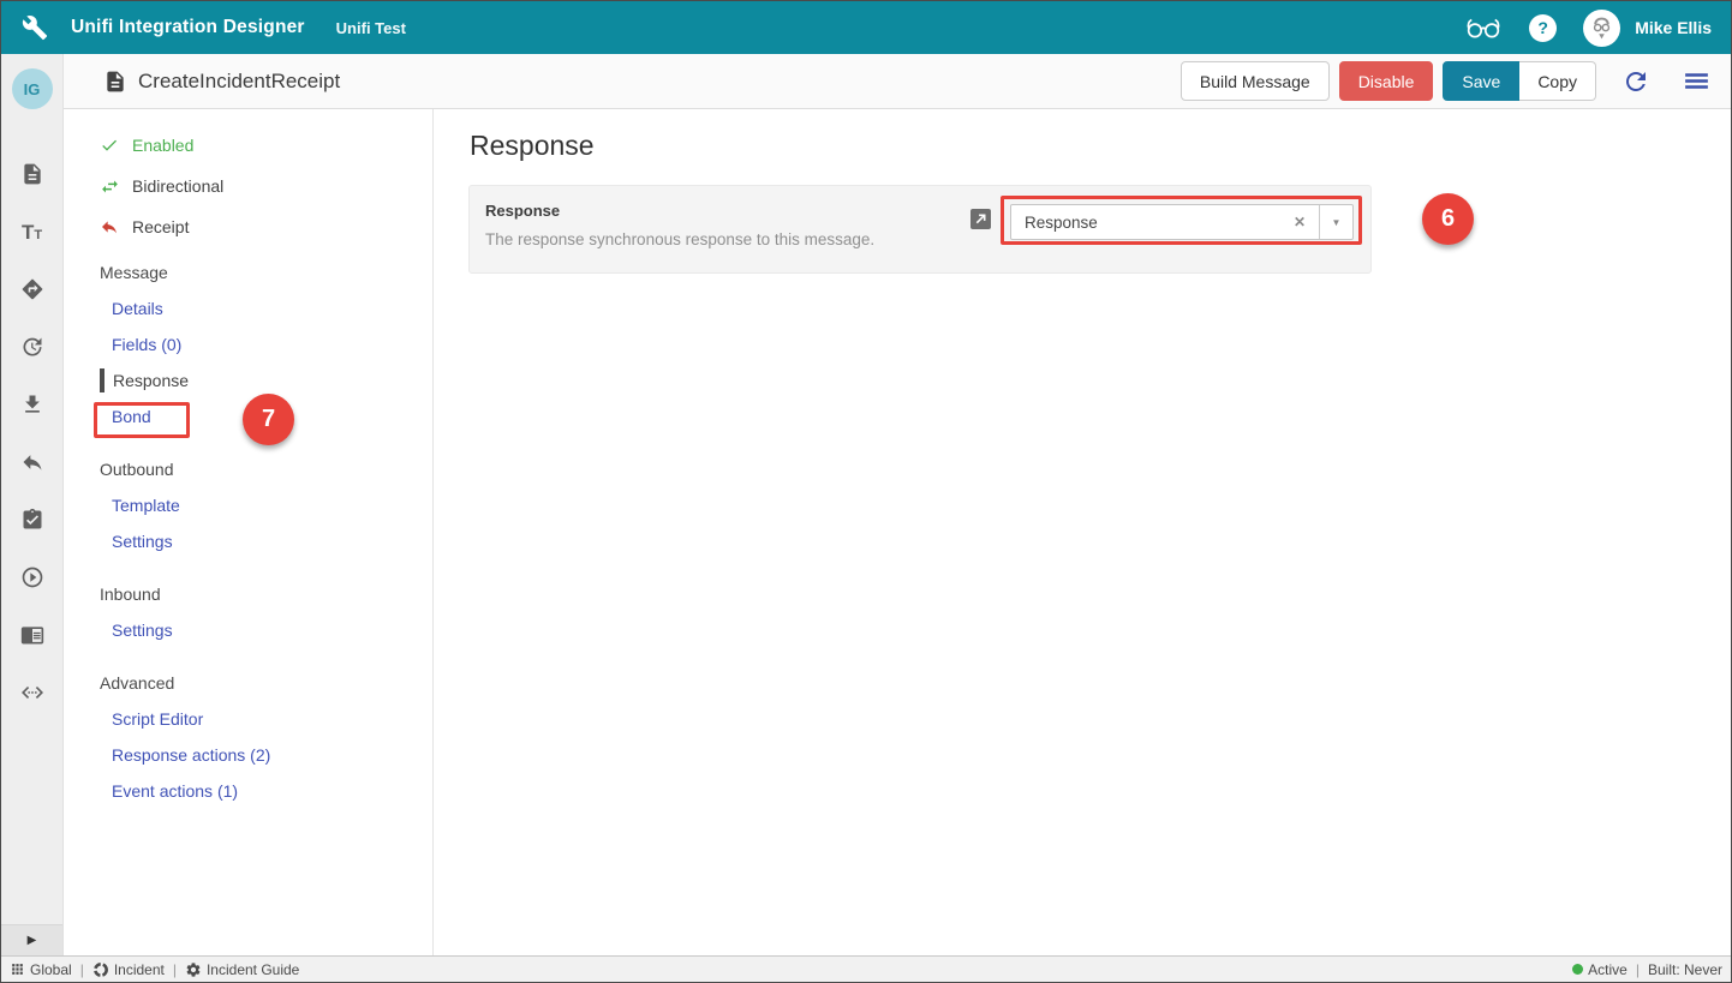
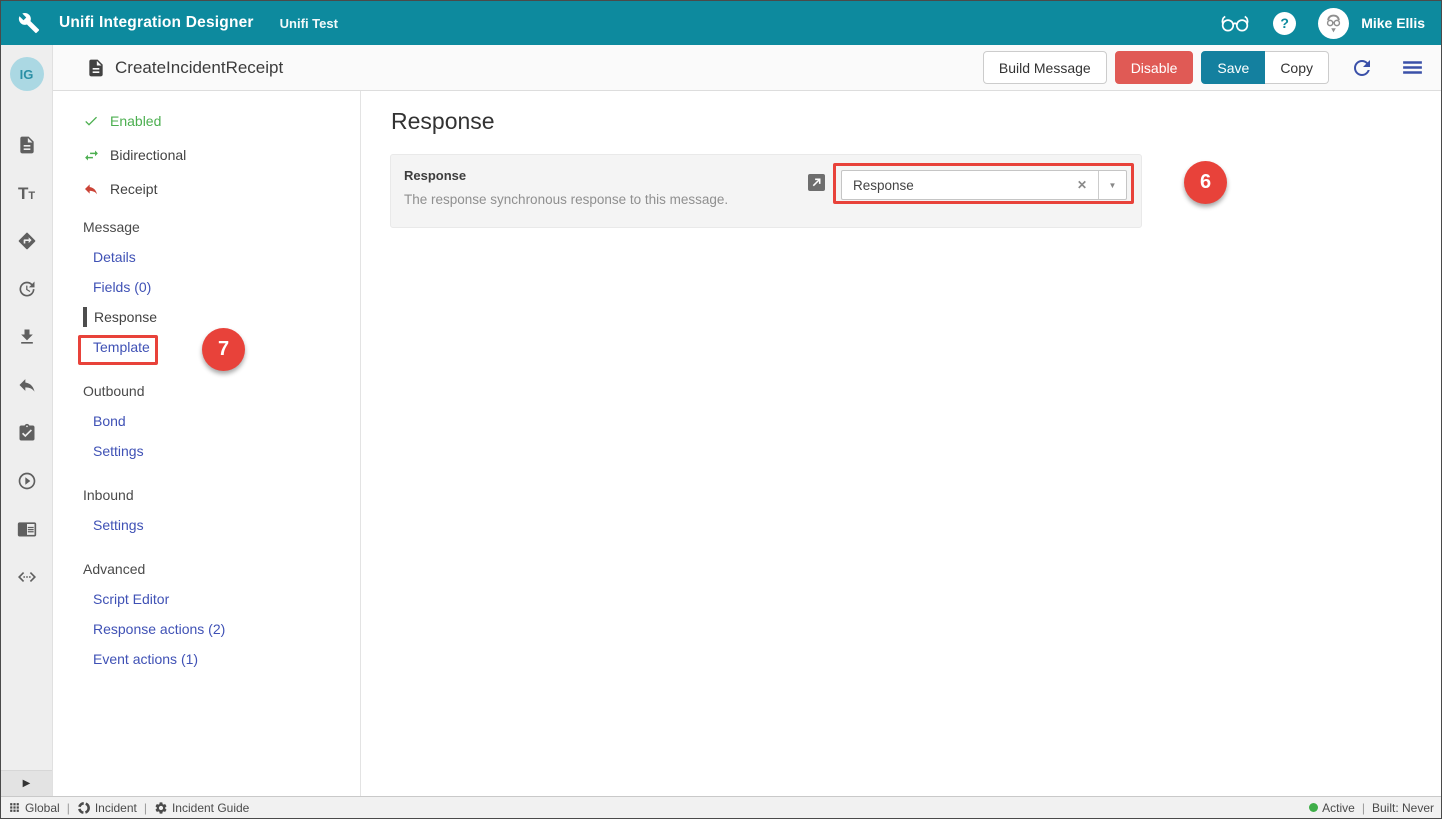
  Unifi Integration Designer
  Unifi Test
  ?
  Mike Ellis
  CreateIncidentReceipt
  Build Message
  Disable
  Save
  Copy
  IG
  TT
  ▶
  Enabled
  Bidirectional
  Receipt
  Message
  Details
  Fields (0)
  Response
- Bond
+ Template
  Outbound
- Template
+ Bond
  Settings
  Inbound
  Settings
  Advanced
  Script Editor
  Response actions (2)
  Event actions (1)
  Response
  Response
  The response synchronous response to this message.
  Response
  ✕
  ▼
  6
  7
  Global
  |
  Incident
  |
  Incident Guide
  Active
  |
  Built: Never
